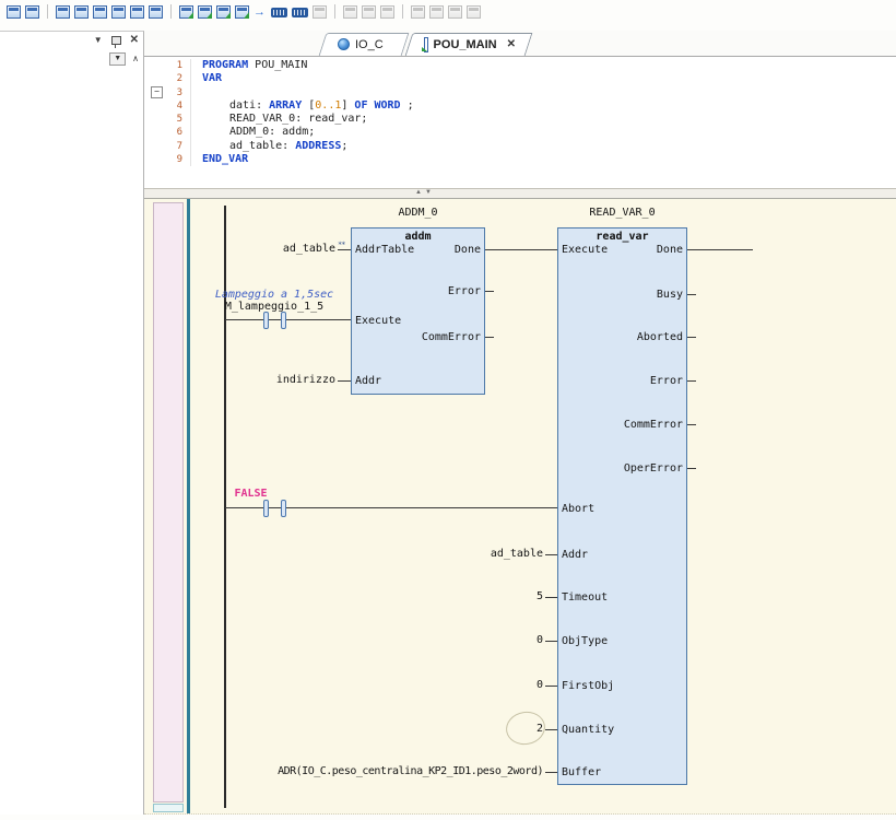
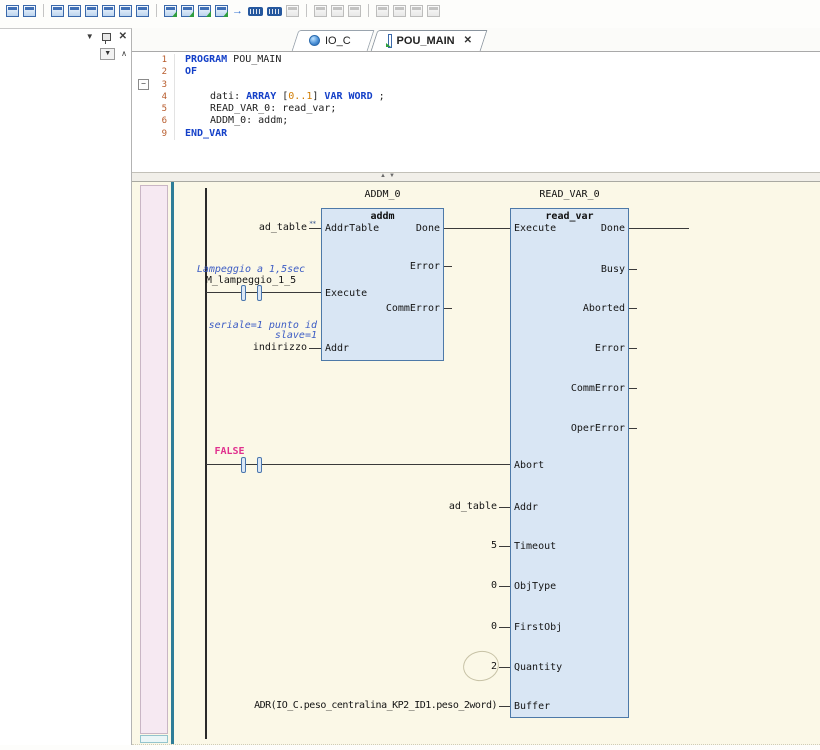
  →
  ▼
  ✕
  ∧
  IO_C
  POU_MAIN
  ✕
  1
  PROGRAM POU_MAIN
  2
- VAR
+ OF
  3
  4
- dati: ARRAY [0..1] OF WORD ;
+ dati: ARRAY [0..1] VAR WORD ;
  5
  READ_VAR_0: read_var;
  6
  ADDM_0: addm;
- 7
- ad_table: ADDRESS;
  9
  END_VAR
  −
  ADDM_0
  addm
  AddrTable
  Execute
  Addr
  Done
  Error
  CommError
  ad_table
  **
  Lampeggio a 1,5sec
  M_lampeggio_1_5
+ seriale=1 punto id
+ slave=1
  indirizzo
  READ_VAR_0
  read_var
  Execute
  Abort
  Addr
  Timeout
  ObjType
  FirstObj
  Quantity
  Buffer
  Done
  Busy
  Aborted
  Error
  CommError
  OperError
  FALSE
  ad_table
  5
  0
  0
  2
  ADR(IO_C.peso_centralina_KP2_ID1.peso_2word)
